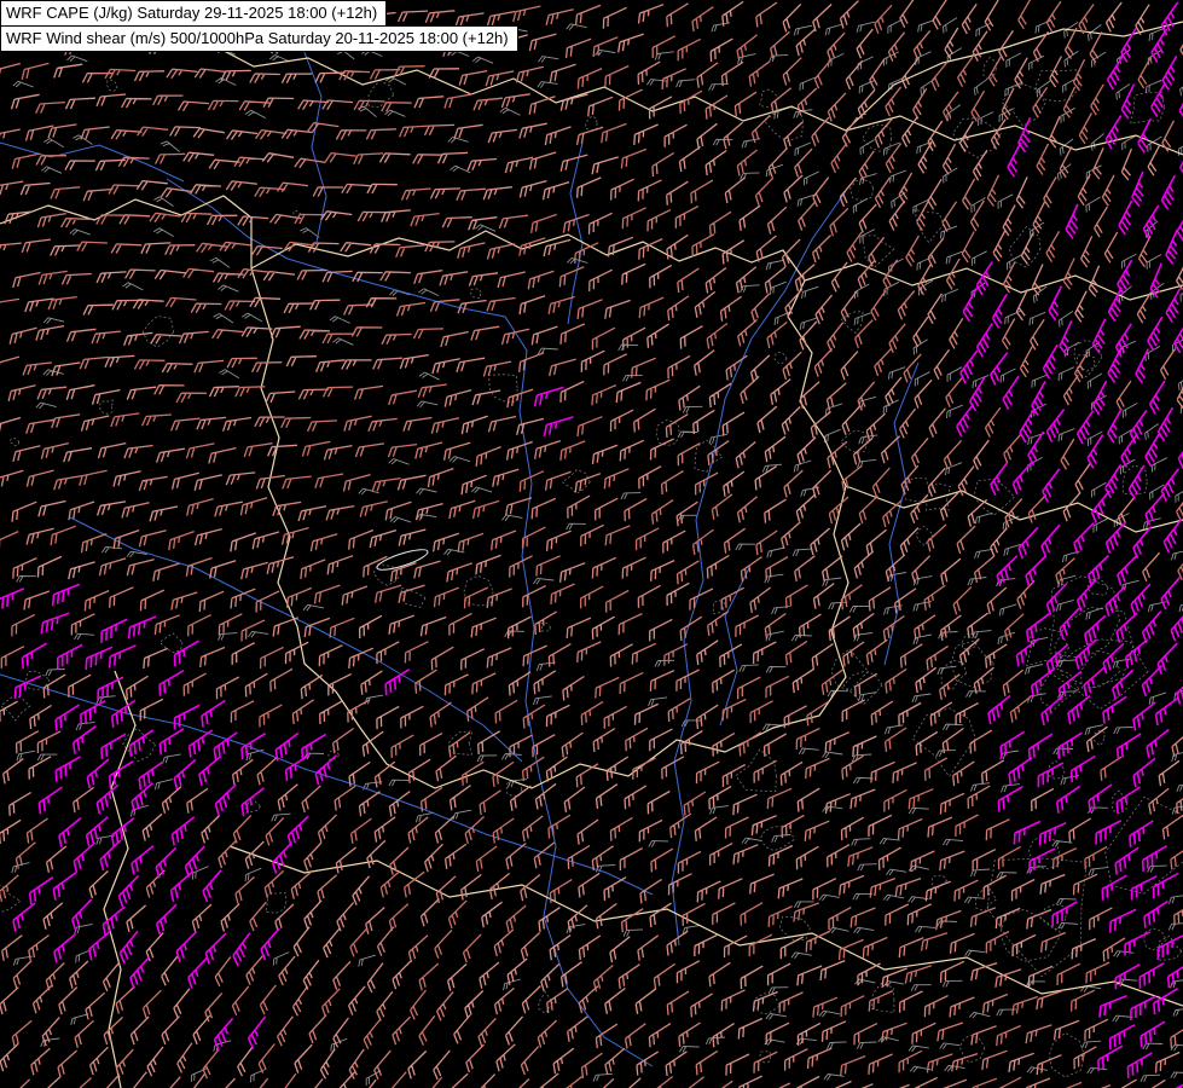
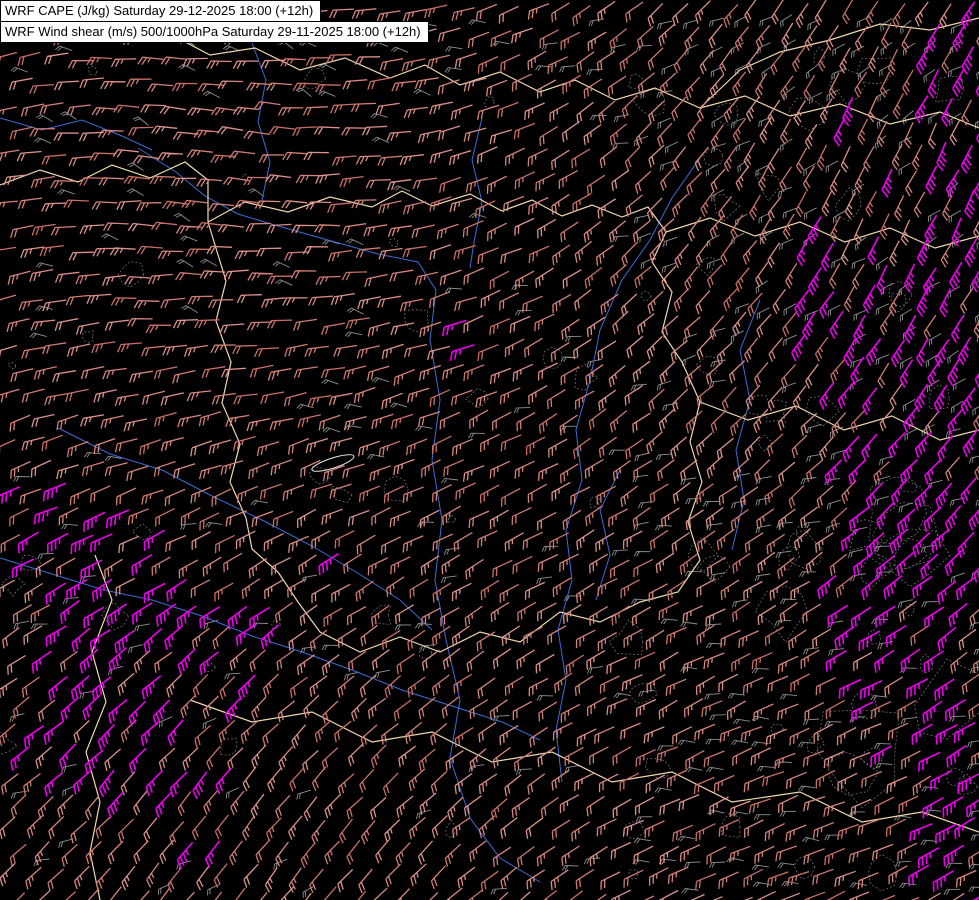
- WRF CAPE (J/kg) Saturday 29-11-2025 18:00 (+12h)
+ WRF CAPE (J/kg) Saturday 29-12-2025 18:00 (+12h)
- WRF Wind shear (m/s) 500/1000hPa Saturday 20-11-2025 18:00 (+12h)
+ WRF Wind shear (m/s) 500/1000hPa Saturday 29-11-2025 18:00 (+12h)
